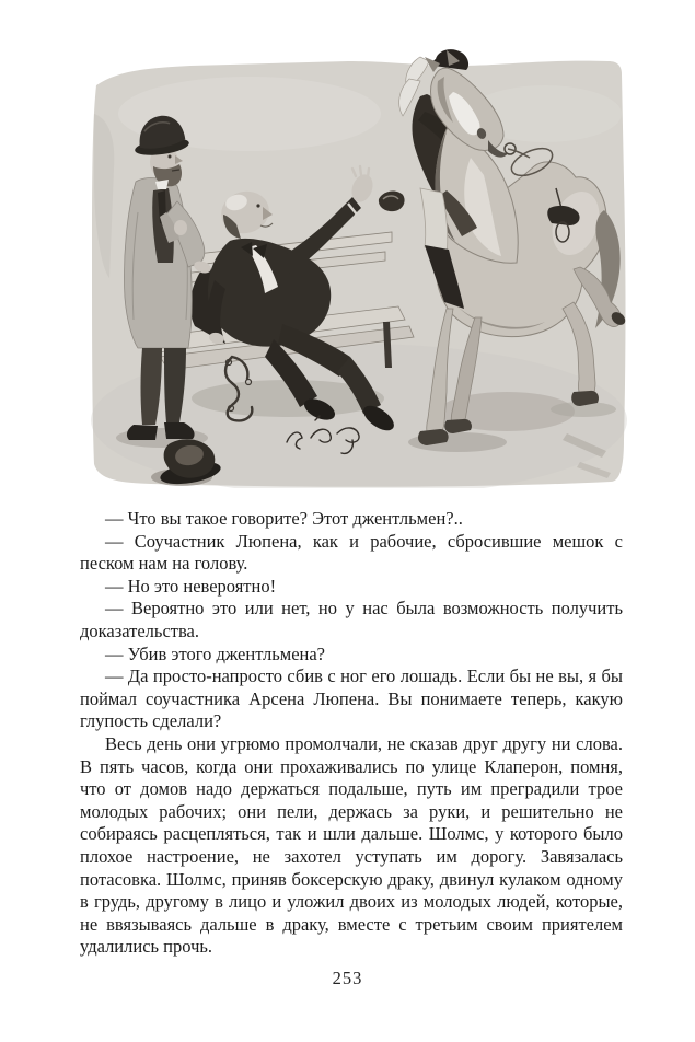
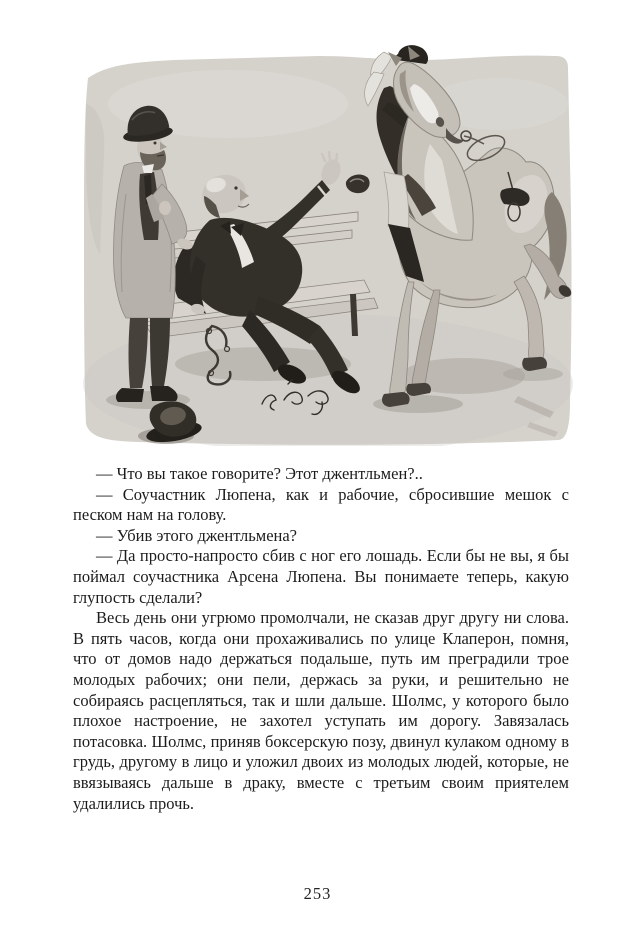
  — Что вы такое говорите? Этот джентльмен?..
  — Соучастник Люпена, как и рабочие, сбросившие мешок с песком нам на голову.
- — Но это невероятно!
- — Вероятно это или нет, но у нас была возможность получить доказательства.
  — Убив этого джентльмена?
  — Да просто-напросто сбив с ног его лошадь. Если бы не вы, я бы поймал соучастника Арсена Люпена. Вы понимаете теперь, какую глупость сделали?
- Весь день они угрюмо промолчали, не сказав друг другу ни слова. В пять часов, когда они прохаживались по улице Клаперон, помня, что от домов надо держаться подальше, путь им преградили трое молодых рабочих; они пели, держась за руки, и решительно не собираясь расцепляться, так и шли дальше. Шолмс, у которого было плохое настроение, не захотел уступать им дорогу. Завязалась потасовка. Шолмс, приняв боксерскую драку, двинул кулаком одному в грудь, другому в лицо и уложил двоих из молодых людей, которые, не ввязываясь дальше в драку, вместе с третьим своим приятелем удалились прочь.
+ Весь день они угрюмо промолчали, не сказав друг другу ни слова. В пять часов, когда они прохаживались по улице Клаперон, помня, что от домов надо держаться подальше, путь им преградили трое молодых рабочих; они пели, держась за руки, и решительно не собираясь расцепляться, так и шли дальше. Шолмс, у которого было плохое настроение, не захотел уступать им дорогу. Завязалась потасовка. Шолмс, приняв боксерскую позу, двинул кулаком одному в грудь, другому в лицо и уложил двоих из молодых людей, которые, не ввязываясь дальше в драку, вместе с третьим своим приятелем удалились прочь.
  253
